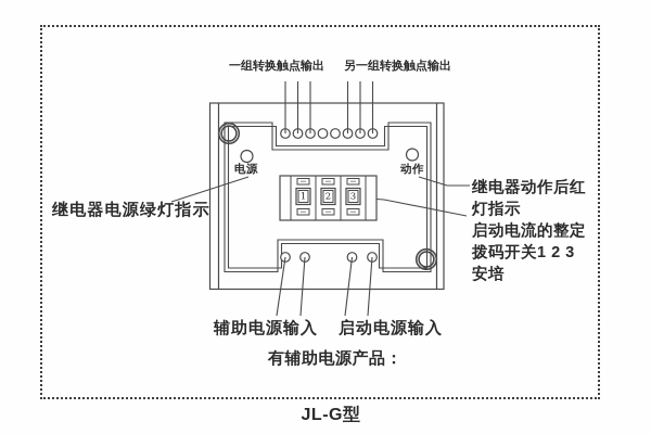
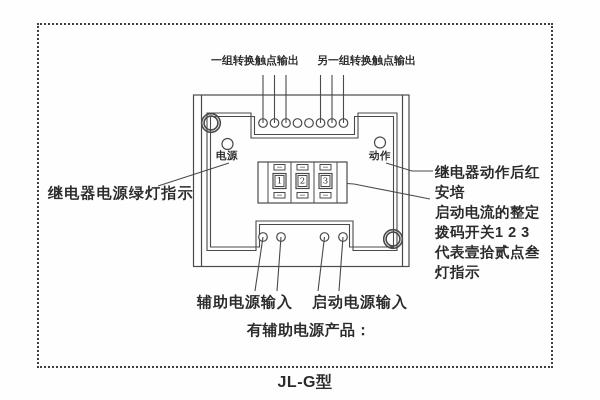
  1
  2
  3
  一组转换触点输出
  另一组转换触点输出
  电源
  动作
  继电器电源绿灯指示
  继电器动作后红
- 灯指示
+ 安培
  启动电流的整定
  拨码开关1 2 3
+ 代表壹拾贰点叁
- 安培
+ 灯指示
  辅助电源输入
  启动电源输入
  有辅助电源产品：
  JL-G型
